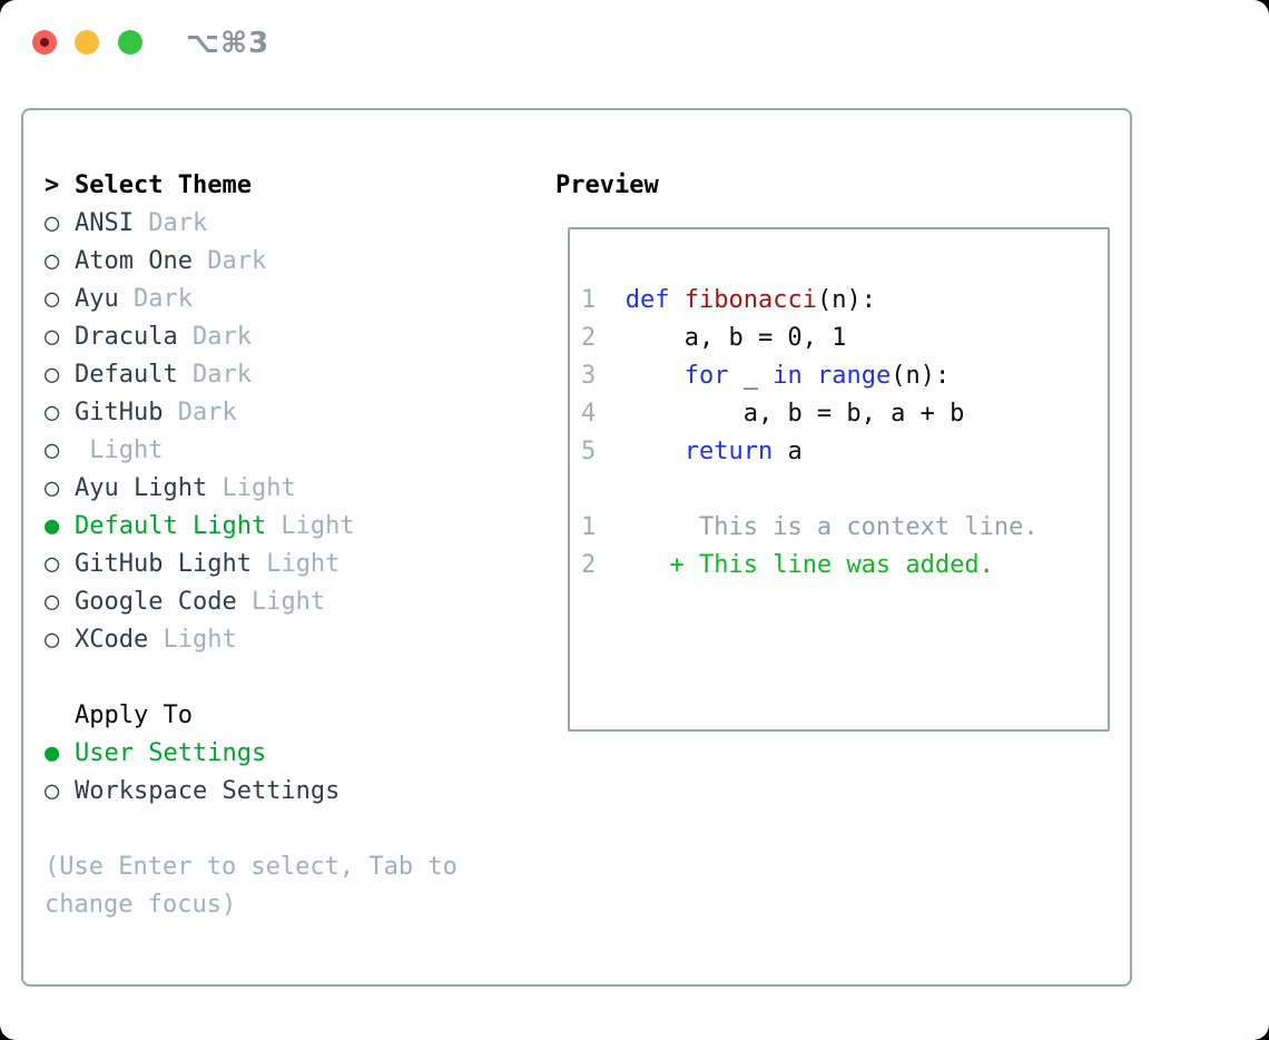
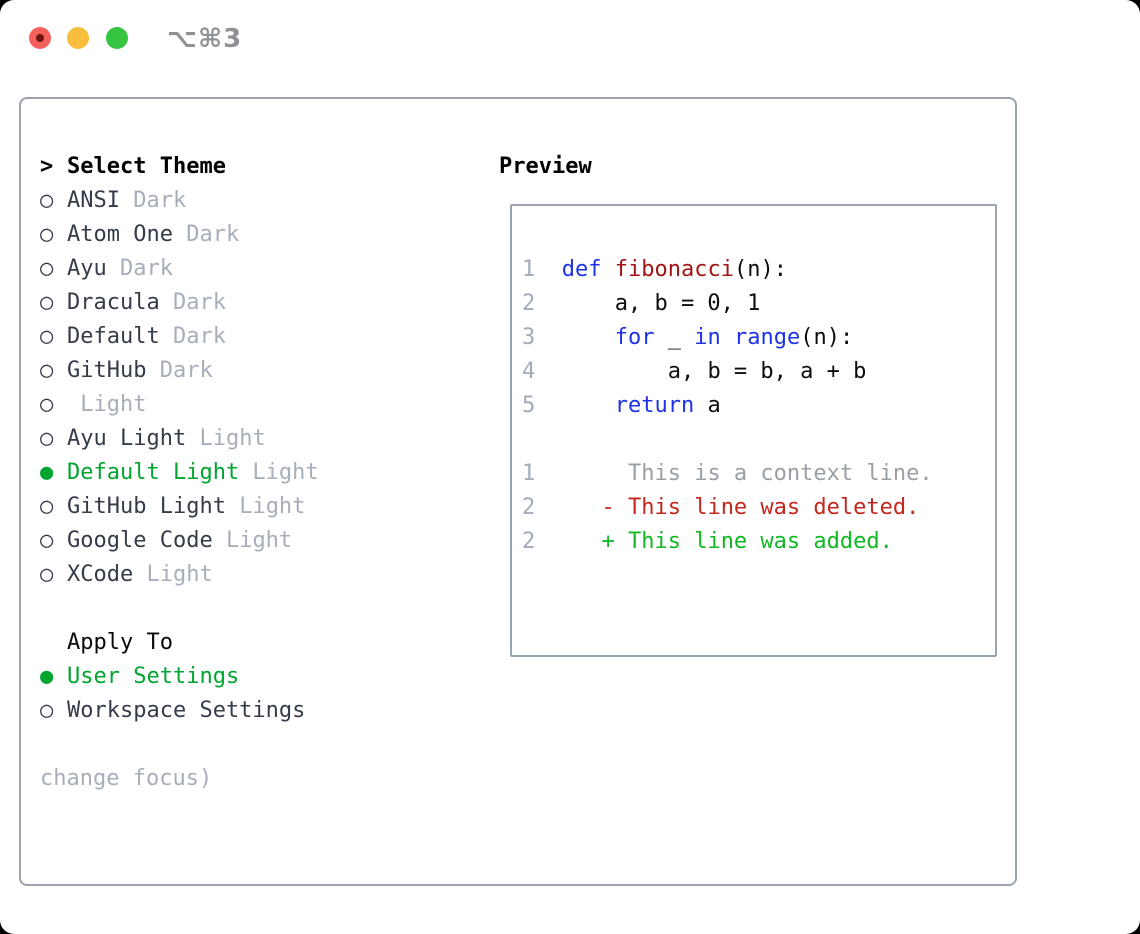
  ⌥⌘3
  >
  Select Theme
  ○
  ANSI
  Dark
  ○
  Atom One
  Dark
  ○
  Ayu
  Dark
  ○
  Dracula
  Dark
  ○
  Default
  Dark
  ○
  GitHub
  Dark
  ○
  Light
  ○
  Ayu Light
  Light
  ●
  Default Light
  Light
  ○
  GitHub Light
  Light
  ○
  Google Code
  Light
  ○
  XCode
  Light
  Apply To
  ●
  User Settings
  ○
  Workspace Settings
- (Use Enter to select, Tab to
  change focus)
  Preview
  1 def fibonacci(n):
  2 a, b = 0, 1
  3 for _ in range(n):
  4 a, b = b, a + b
  5 return a
  1 This is a context line.
+ 2 - This line was deleted.
  2 + This line was added.
